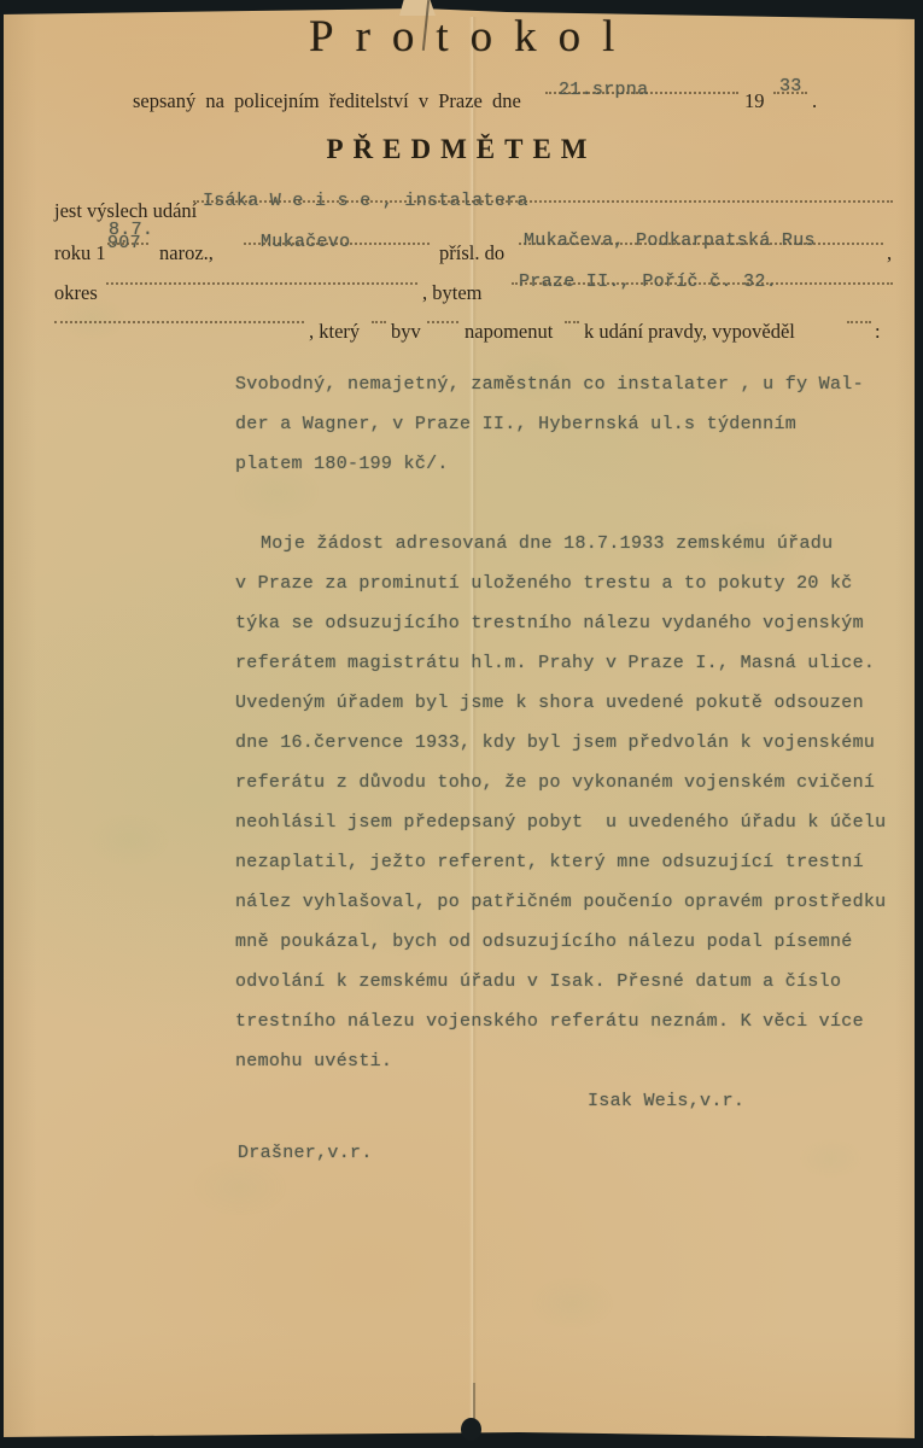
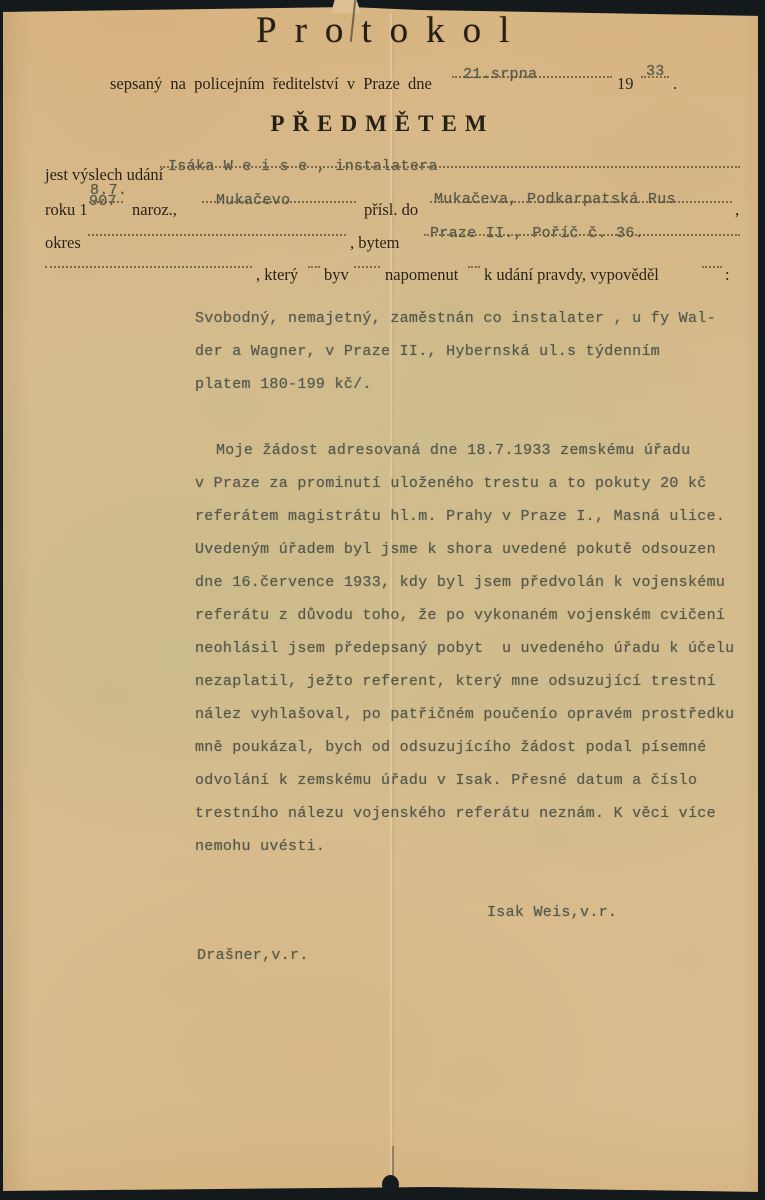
  Protokol
  sepsaný na policejním ředitelství v Praze dne
  21.srpna
  19
  33
  .
  PŘEDMĚTEM
  jest výslech udání
  Isáka W e i s e , instalatera
  8.7.
  roku 1
  907
  naroz.,
  Mukačevo
  přísl. do
  Mukačeva, Podkarpatská Rus
  ,
  okres
  , bytem
- Praze II., Poříč č. 32.
+ Praze II., Poříč č. 36.
  , který
  byv
  napomenut
  k udání pravdy, vypověděl
  :
  Svobodný, nemajetný, zaměstnán co instalater , u fy Wal-
  der a Wagner, v Praze II., Hybernská ul.s týdenním
  platem 180-199 kč/.
  Moje žádost adresovaná dne 18.7.1933 zemskému úřadu
  v Praze za prominutí uloženého trestu a to pokuty 20 kč
- týka se odsuzujícího trestního nálezu vydaného vojenským
  referátem magistrátu hl.m. Prahy v Praze I., Masná ulice.
  Uvedeným úřadem byl jsme k shora uvedené pokutě odsouzen
  dne 16.července 1933, kdy byl jsem předvolán k vojenskému
  referátu z důvodu toho, že po vykonaném vojenském cvičení
  neohlásil jsem předepsaný pobyt u uvedeného úřadu k účelu
  nezaplatil, ježto referent, který mne odsuzující trestní
  nález vyhlašoval, po patřičném poučenío opravém prostředku
- mně poukázal, bych od odsuzujícího nálezu podal písemné
+ mně poukázal, bych od odsuzujícího žádost podal písemné
  odvolání k zemskému úřadu v Isak. Přesné datum a číslo
  trestního nálezu vojenského referátu neznám. K věci více
  nemohu uvésti.
  Isak Weis,v.r.
  Drašner,v.r.
